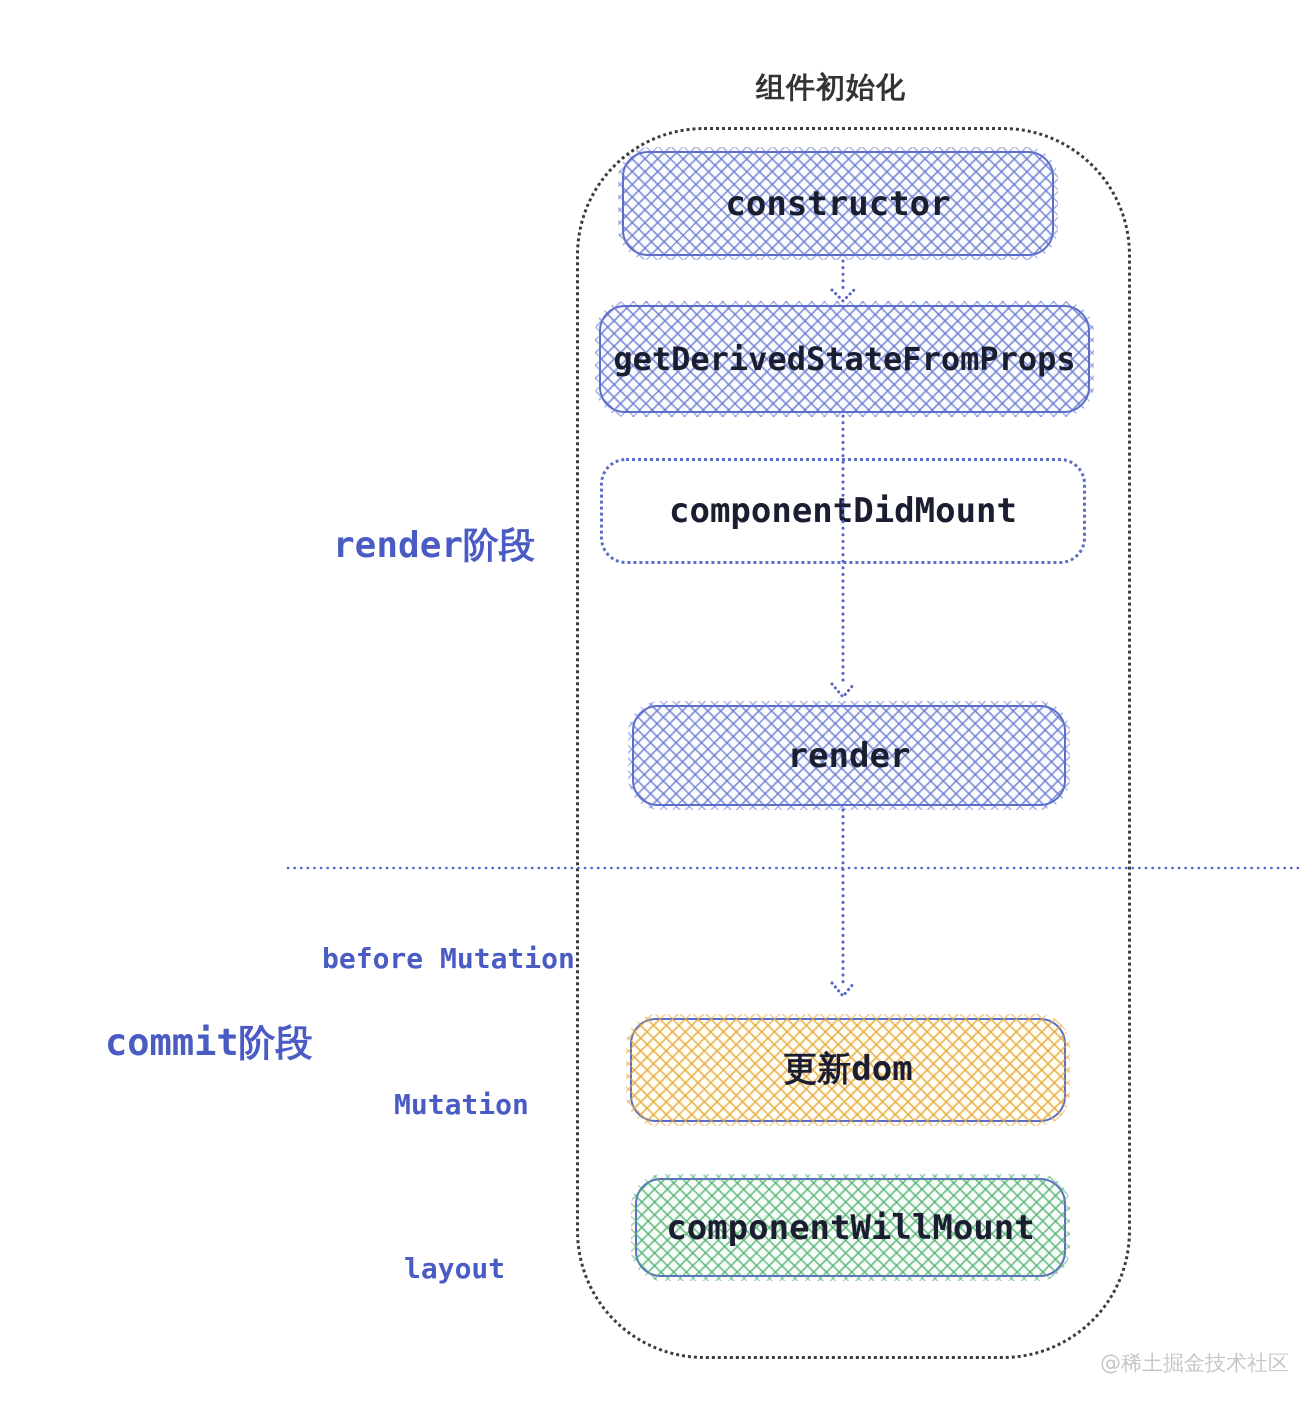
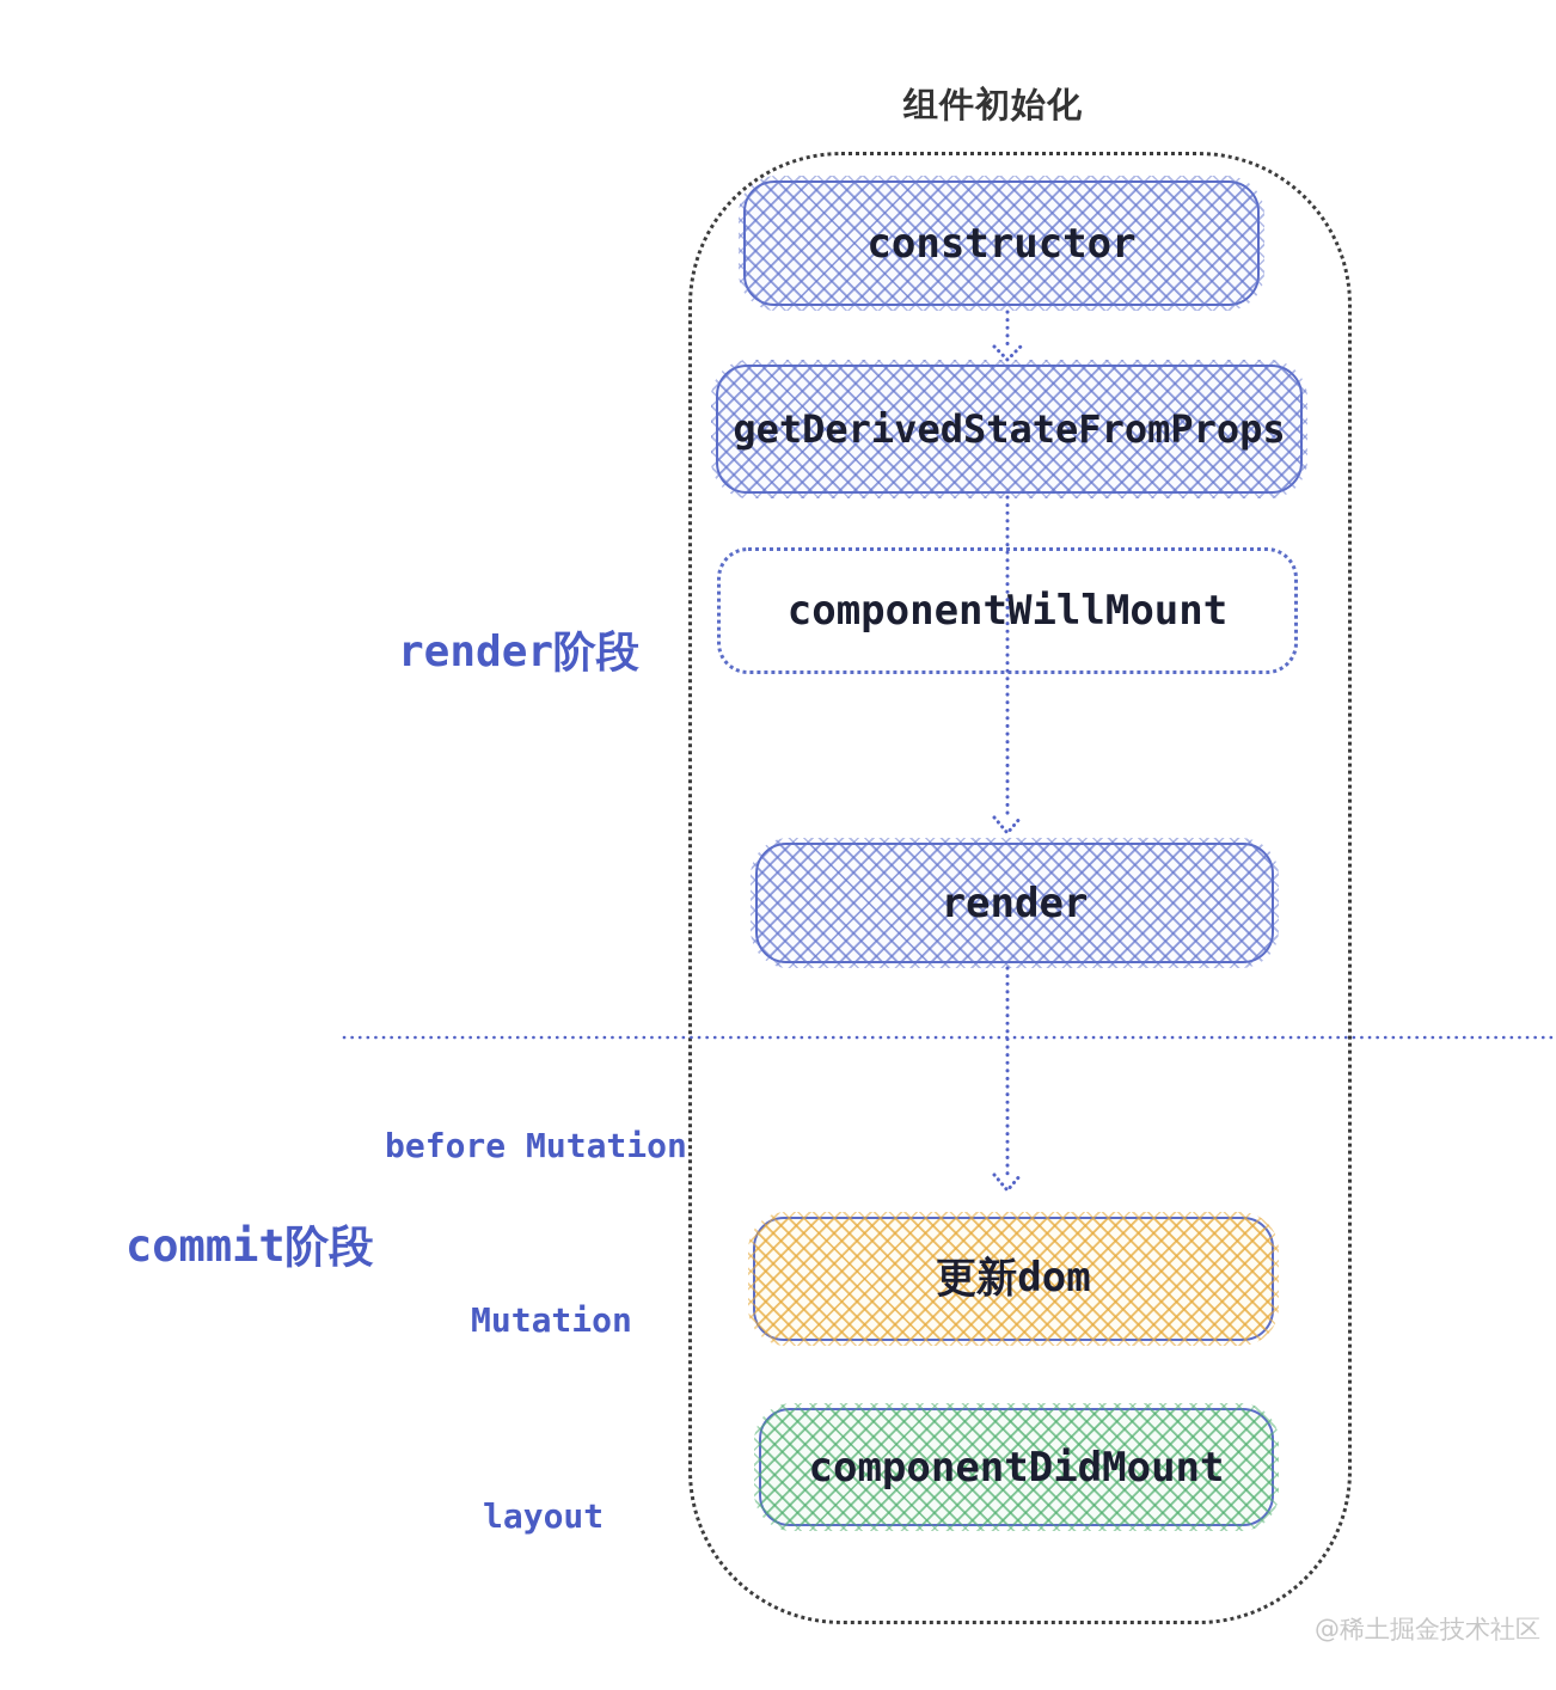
  组件初始化
  constructor
  getDerivedStateFromProps
- componentDidMount
+ componentWillMount
  render
  更新dom
- componentWillMount
+ componentDidMount
  render阶段
  before Mutation
  commit阶段
  Mutation
  layout
  @稀土掘金技术社区
